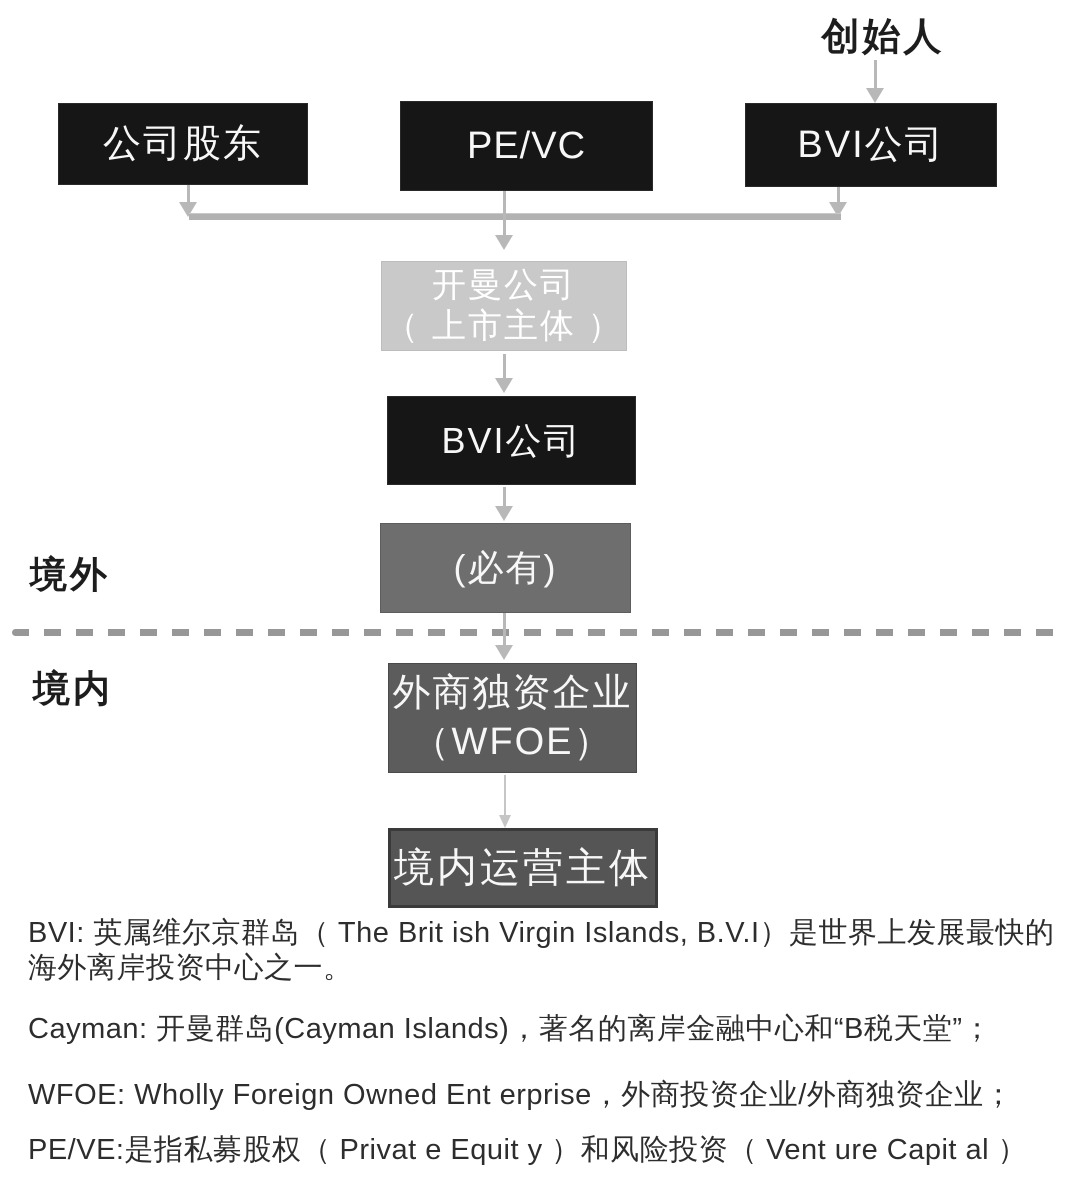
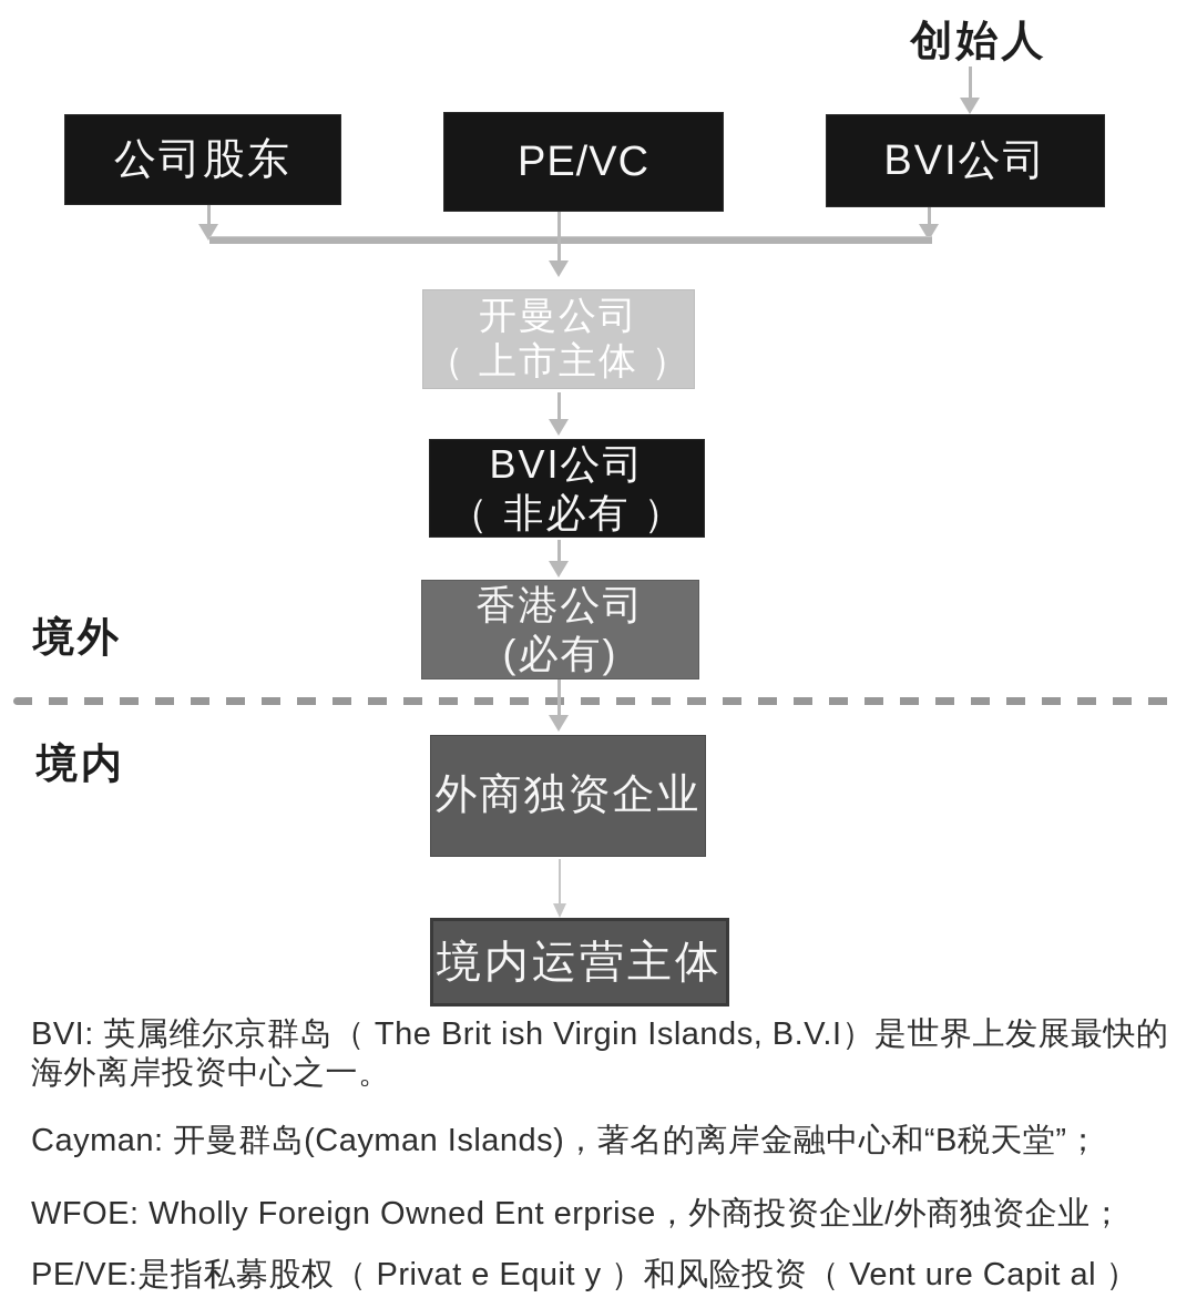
  创始人
  公司股东
  PE/VC
  BVI公司
  开曼公司
  （ 上市主体 ）
  BVI公司
+ （ 非必有 ）
+ 香港公司
  (必有)
  境外
  境内
  外商独资企业
- （WFOE）
  境内运营主体
  BVI: 英属维尔京群岛（ The Brit ish Virgin Islands, B.V.I）是世界上发展最快的海外离岸投资中心之一。
  Cayman: 开曼群岛(Cayman Islands)，著名的离岸金融中心和“B税天堂”；
  WFOE: Wholly Foreign Owned Ent erprise，外商投资企业/外商独资企业；
  PE/VE:是指私募股权（ Privat e Equit y ）和风险投资（ Vent ure Capit al ）
